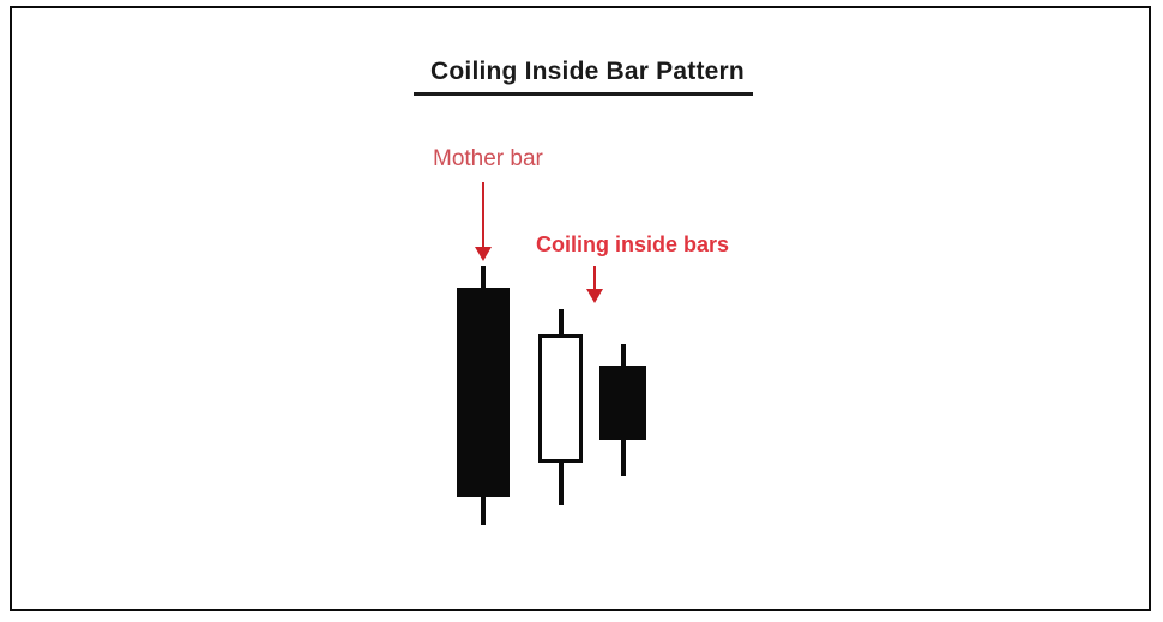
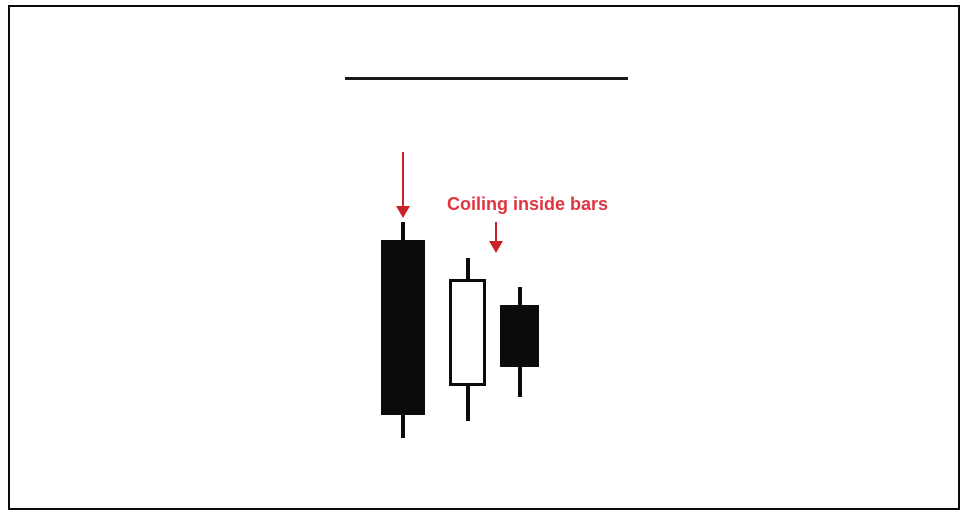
- Coiling Inside Bar Pattern
- Mother bar
  Coiling inside bars
